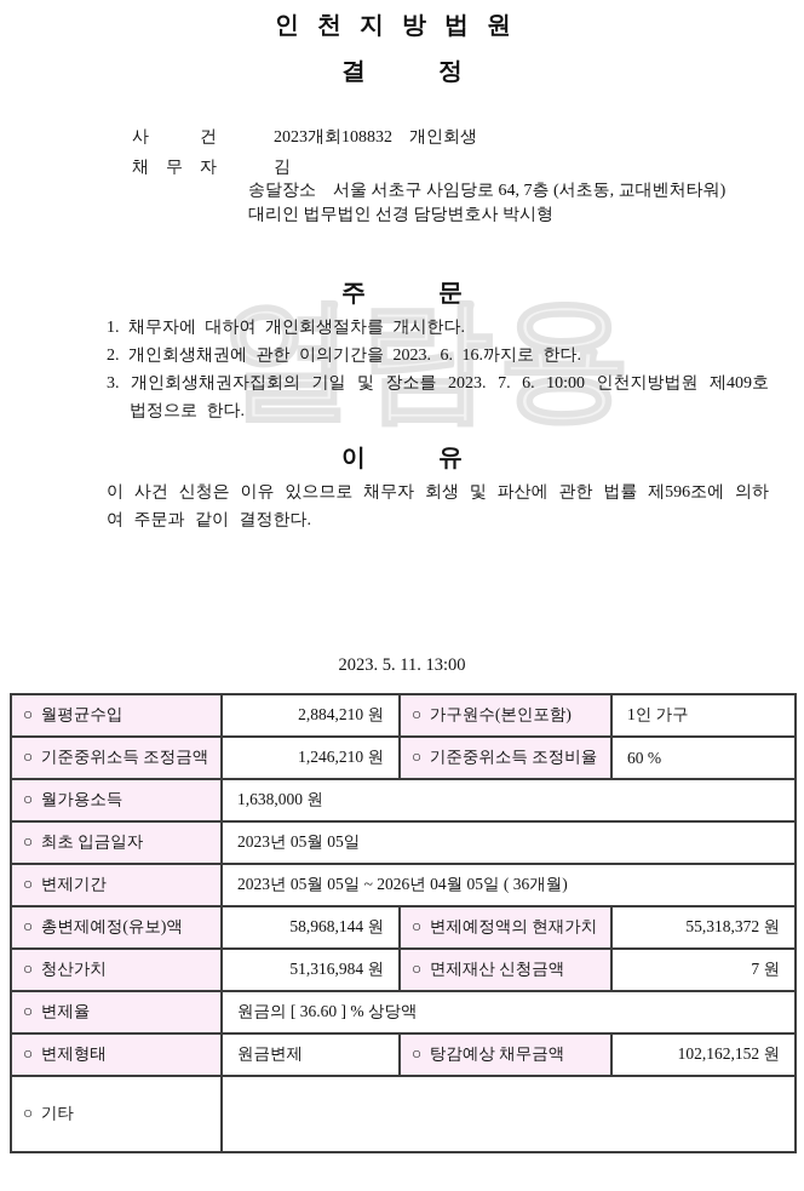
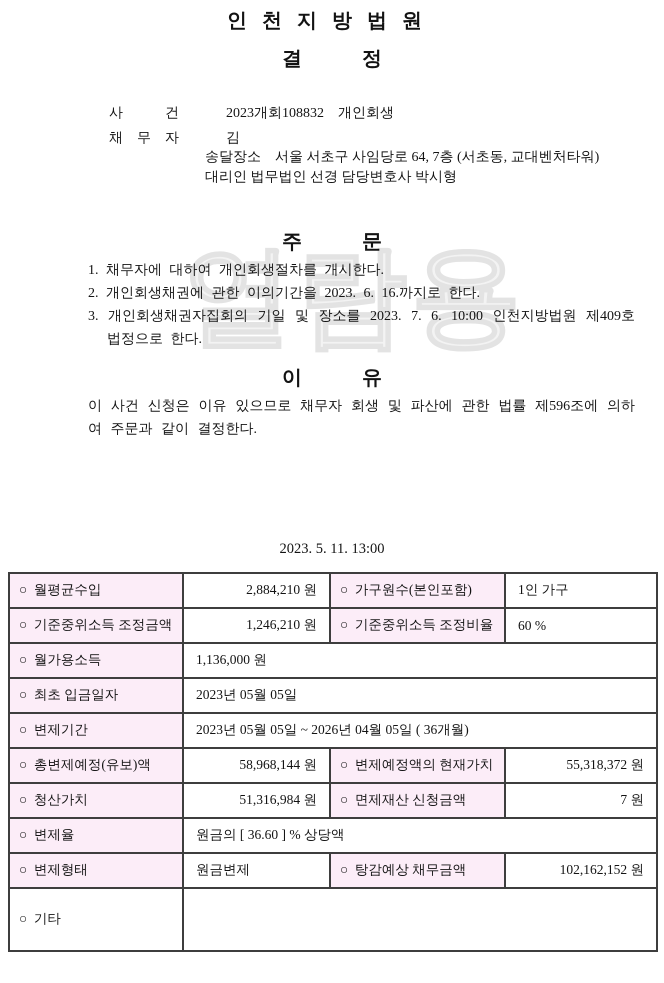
  열람용
  인천지방법원
  결 정
  사 건 2023개회108832 개인회생
  채 무 자 김
  송달장소 서울 서초구 사임당로 64, 7층 (서초동, 교대벤처타워)
  대리인 법무법인 선경 담당변호사 박시형
  주 문
  1. 채무자에 대하여 개인회생절차를 개시한다.
  2. 개인회생채권에 관한 이의기간을 2023. 6. 16.까지로 한다.
  3. 개인회생채권자집회의 기일 및 장소를 2023. 7. 6. 10:00 인천지방법원 제409호 법정으로 한다.
  이 유
  이 사건 신청은 이유 있으므로 채무자 회생 및 파산에 관한 법률 제596조에 의하여 주문과 같이 결정한다.
  2023. 5. 11. 13:00
  ○ 월평균수입	2,884,210 원	○ 가구원수(본인포함)	1인 가구
  ○ 기준중위소득 조정금액	1,246,210 원	○ 기준중위소득 조정비율	60 %
- ○ 월가용소득	1,638,000 원
+ ○ 월가용소득	1,136,000 원
  ○ 최초 입금일자	2023년 05월 05일
  ○ 변제기간	2023년 05월 05일 ~ 2026년 04월 05일 ( 36개월)
  ○ 총변제예정(유보)액	58,968,144 원	○ 변제예정액의 현재가치	55,318,372 원
  ○ 청산가치	51,316,984 원	○ 면제재산 신청금액	7 원
  ○ 변제율	원금의 [ 36.60 ] % 상당액
  ○ 변제형태	원금변제	○ 탕감예상 채무금액	102,162,152 원
  ○ 기타
